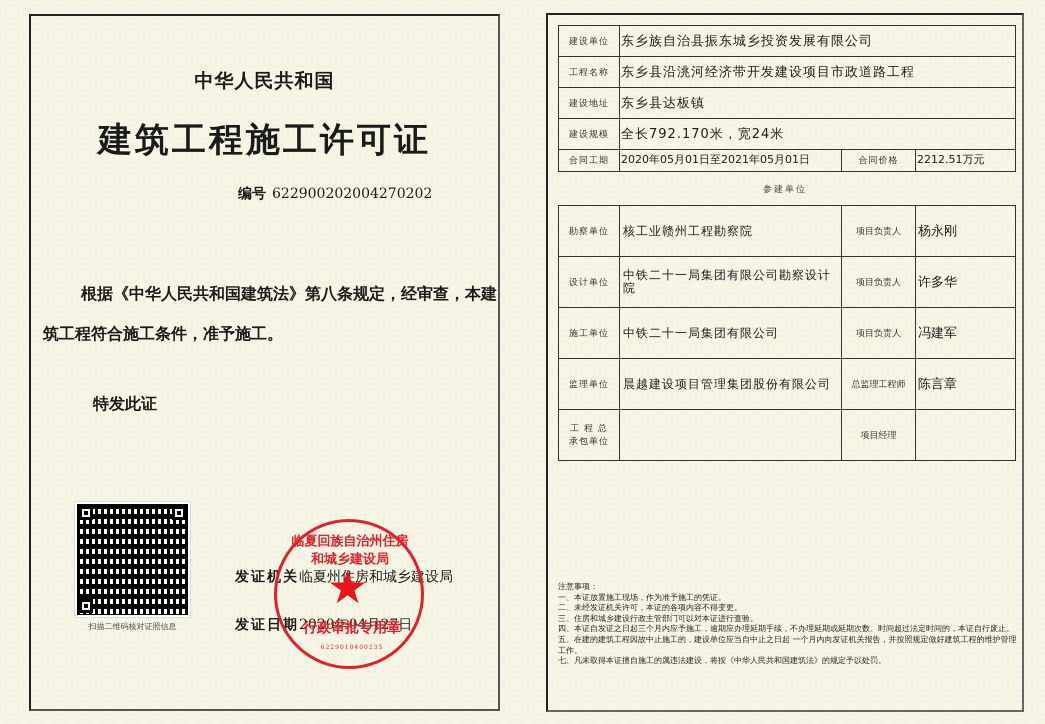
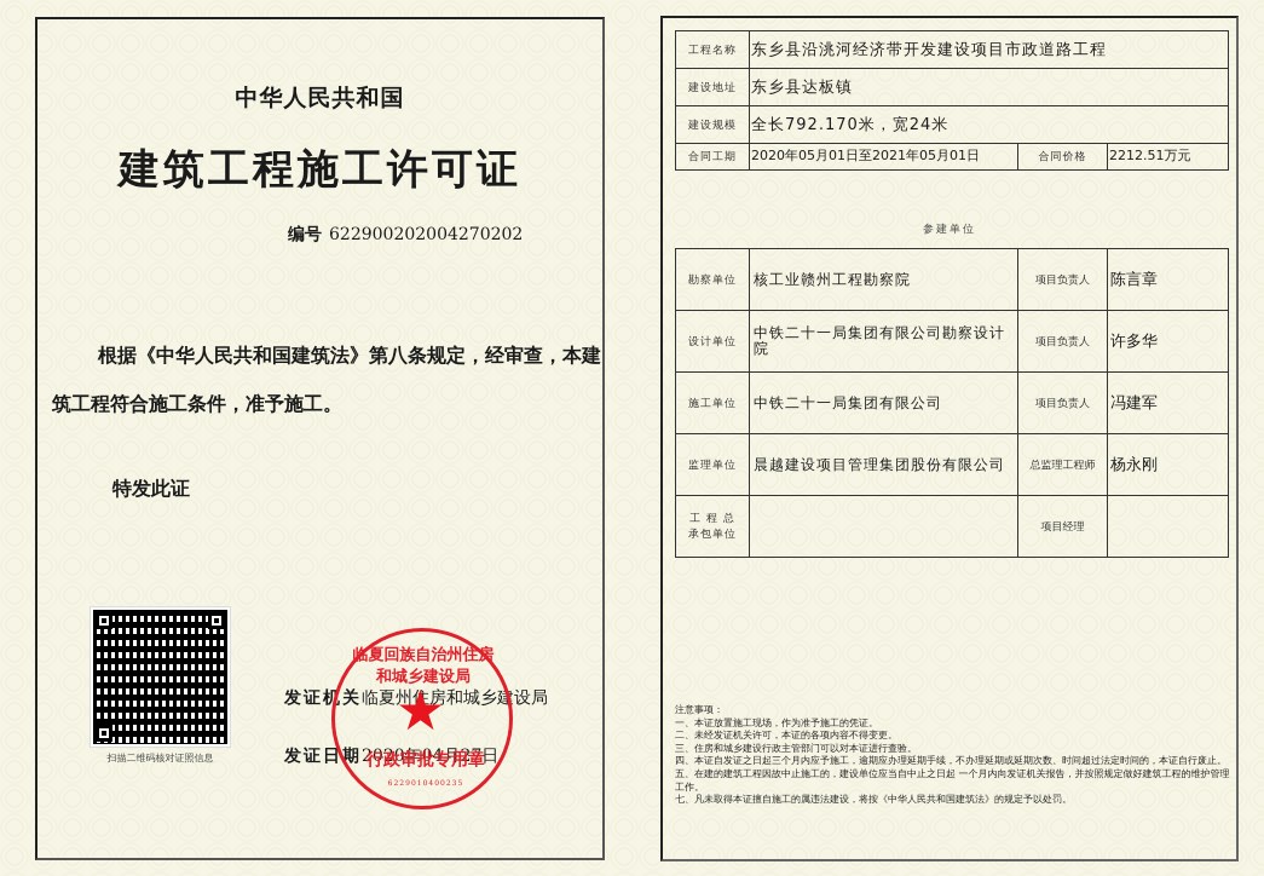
  中华人民共和国
  建筑工程施工许可证
  编号 622900202004270202
  根据《中华人民共和国建筑法》第八条规定，经审查，本建筑工程符合施工条件，准予施工。
  特发此证
  扫描二维码核对证照信息
  发证机关临夏州住房和城乡建设局
  发证日期2020年04月27日
  临夏回族自治州住房和城乡建设局
  ★
  行政审批专用章
- 建设单位	东乡族自治县振东城乡投资发展有限公司
  工程名称	东乡县沿洮河经济带开发建设项目市政道路工程
  建设地址	东乡县达板镇
  建设规模	全长792.170米，宽24米
  合同工期	2020年05月01日至2021年05月01日	合同价格	2212.51万元
  参建单位
- 勘察单位	核工业赣州工程勘察院	项目负责人	杨永刚
+ 勘察单位	核工业赣州工程勘察院	项目负责人	陈言章
  设计单位	中铁二十一局集团有限公司勘察设计院	项目负责人	许多华
  施工单位	中铁二十一局集团有限公司	项目负责人	冯建军
- 监理单位	晨越建设项目管理集团股份有限公司	总监理工程师	陈言章
+ 监理单位	晨越建设项目管理集团股份有限公司	总监理工程师	杨永刚
  工 程 总 承包单位		项目经理
  注意事项：
  一、本证放置施工现场，作为准予施工的凭证。
  二、未经发证机关许可，本证的各项内容不得变更。
  三、住房和城乡建设行政主管部门可以对本证进行查验。
  四、本证自发证之日起三个月内应予施工，逾期应办理延期手续，不办理延期或延期次数、时间超过法定时间的，本证自行废止。
  五、在建的建筑工程因故中止施工的，建设单位应当自中止之日起 一个月内向发证机关报告，并按照规定做好建筑工程的维护管理工作。
  七、凡未取得本证擅自施工的属违法建设，将按《中华人民共和国建筑法》的规定予以处罚。
